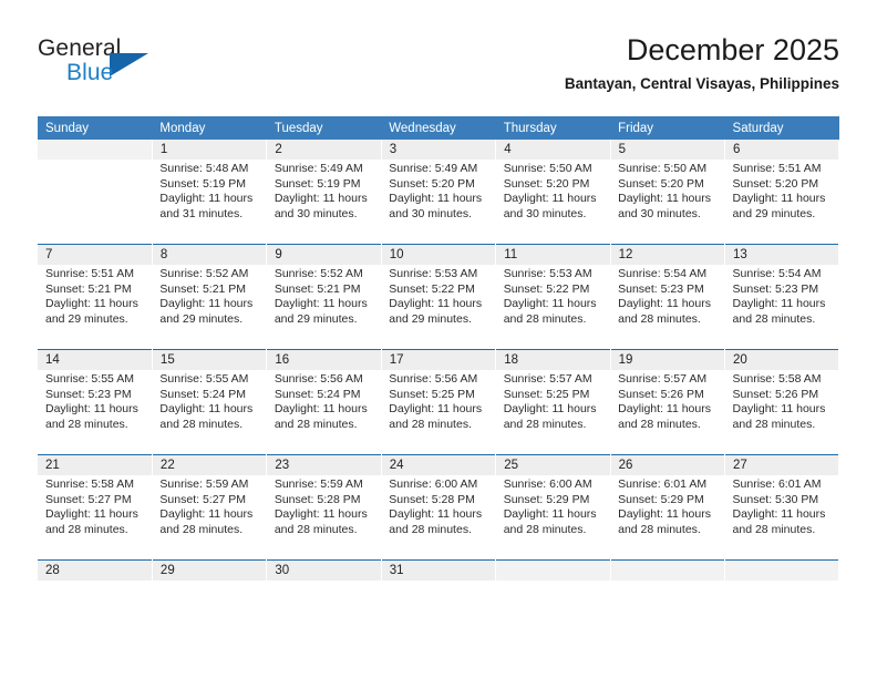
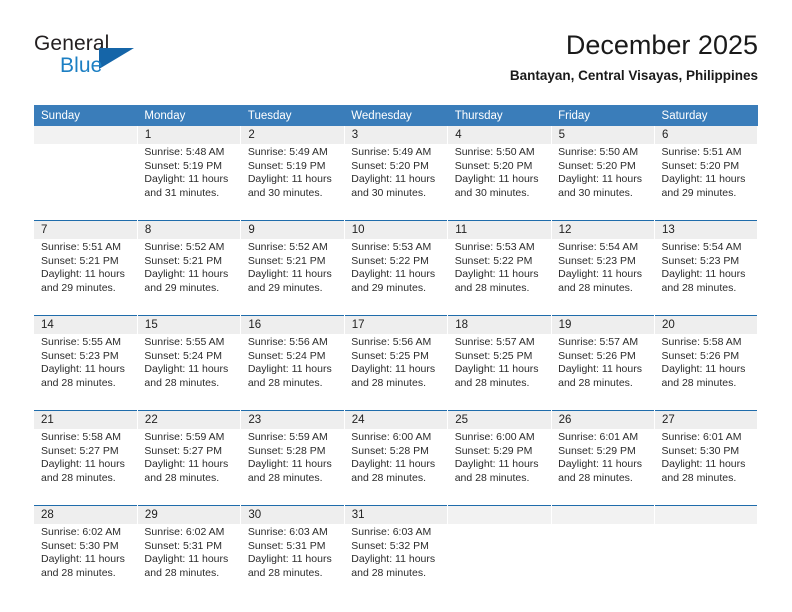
  General
  Blue
  December 2025
  Bantayan, Central Visayas, Philippines
  Sunday	Monday	Tuesday	Wednesday	Thursday	Friday	Saturday
  	1	2	3	4	5	6
  	Sunrise: 5:48 AM Sunset: 5:19 PM Daylight: 11 hours and 31 minutes.	Sunrise: 5:49 AM Sunset: 5:19 PM Daylight: 11 hours and 30 minutes.	Sunrise: 5:49 AM Sunset: 5:20 PM Daylight: 11 hours and 30 minutes.	Sunrise: 5:50 AM Sunset: 5:20 PM Daylight: 11 hours and 30 minutes.	Sunrise: 5:50 AM Sunset: 5:20 PM Daylight: 11 hours and 30 minutes.	Sunrise: 5:51 AM Sunset: 5:20 PM Daylight: 11 hours and 29 minutes.
  7	8	9	10	11	12	13
  Sunrise: 5:51 AM Sunset: 5:21 PM Daylight: 11 hours and 29 minutes.	Sunrise: 5:52 AM Sunset: 5:21 PM Daylight: 11 hours and 29 minutes.	Sunrise: 5:52 AM Sunset: 5:21 PM Daylight: 11 hours and 29 minutes.	Sunrise: 5:53 AM Sunset: 5:22 PM Daylight: 11 hours and 29 minutes.	Sunrise: 5:53 AM Sunset: 5:22 PM Daylight: 11 hours and 28 minutes.	Sunrise: 5:54 AM Sunset: 5:23 PM Daylight: 11 hours and 28 minutes.	Sunrise: 5:54 AM Sunset: 5:23 PM Daylight: 11 hours and 28 minutes.
  14	15	16	17	18	19	20
  Sunrise: 5:55 AM Sunset: 5:23 PM Daylight: 11 hours and 28 minutes.	Sunrise: 5:55 AM Sunset: 5:24 PM Daylight: 11 hours and 28 minutes.	Sunrise: 5:56 AM Sunset: 5:24 PM Daylight: 11 hours and 28 minutes.	Sunrise: 5:56 AM Sunset: 5:25 PM Daylight: 11 hours and 28 minutes.	Sunrise: 5:57 AM Sunset: 5:25 PM Daylight: 11 hours and 28 minutes.	Sunrise: 5:57 AM Sunset: 5:26 PM Daylight: 11 hours and 28 minutes.	Sunrise: 5:58 AM Sunset: 5:26 PM Daylight: 11 hours and 28 minutes.
  21	22	23	24	25	26	27
  Sunrise: 5:58 AM Sunset: 5:27 PM Daylight: 11 hours and 28 minutes.	Sunrise: 5:59 AM Sunset: 5:27 PM Daylight: 11 hours and 28 minutes.	Sunrise: 5:59 AM Sunset: 5:28 PM Daylight: 11 hours and 28 minutes.	Sunrise: 6:00 AM Sunset: 5:28 PM Daylight: 11 hours and 28 minutes.	Sunrise: 6:00 AM Sunset: 5:29 PM Daylight: 11 hours and 28 minutes.	Sunrise: 6:01 AM Sunset: 5:29 PM Daylight: 11 hours and 28 minutes.	Sunrise: 6:01 AM Sunset: 5:30 PM Daylight: 11 hours and 28 minutes.
  28	29	30	31
+ Sunrise: 6:02 AM Sunset: 5:30 PM Daylight: 11 hours and 28 minutes.	Sunrise: 6:02 AM Sunset: 5:31 PM Daylight: 11 hours and 28 minutes.	Sunrise: 6:03 AM Sunset: 5:31 PM Daylight: 11 hours and 28 minutes.	Sunrise: 6:03 AM Sunset: 5:32 PM Daylight: 11 hours and 28 minutes.
